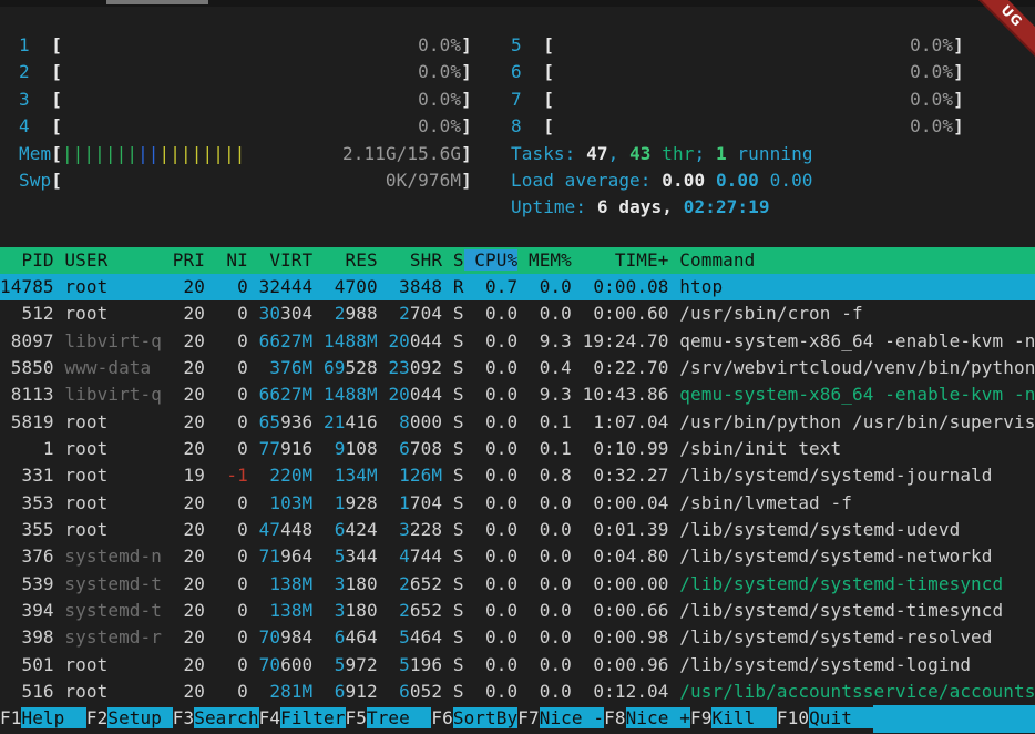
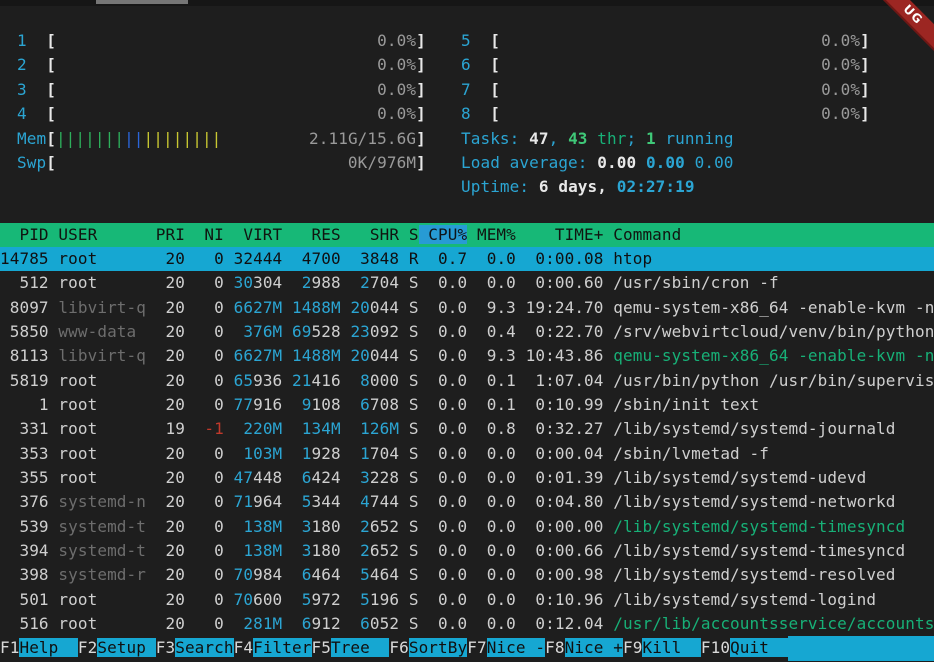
  1 [ 0.0%]
  2 [ 0.0%]
  3 [ 0.0%]
  4 [ 0.0%]
  Mem[||||||||||||||||| 2.11G/15.6G]
  Swp[ 0K/976M]
  5 [ 0.0%]
  6 [ 0.0%]
  7 [ 0.0%]
  8 [ 0.0%]
  Tasks: 47, 43 thr; 1 running
  Load average: 0.00 0.00 0.00
  Uptime: 6 days, 02:27:19
  PID USER PRI NI VIRT RES SHR S CPU% MEM% TIME+ Command
  14785 root 20 0 32444 4700 3848 R 0.7 0.0 0:00.08 htop
  512 root 20 0 30304 2988 2704 S 0.0 0.0 0:00.60 /usr/sbin/cron -f
  8097 libvirt-q 20 0 6627M 1488M 20044 S 0.0 9.3 19:24.70 qemu-system-x86_64 -enable-kvm -n
  5850 www-data 20 0 376M 69528 23092 S 0.0 0.4 0:22.70 /srv/webvirtcloud/venv/bin/python
  8113 libvirt-q 20 0 6627M 1488M 20044 S 0.0 9.3 10:43.86 qemu-system-x86_64 -enable-kvm -n
  5819 root 20 0 65936 21416 8000 S 0.0 0.1 1:07.04 /usr/bin/python /usr/bin/supervis
  1 root 20 0 77916 9108 6708 S 0.0 0.1 0:10.99 /sbin/init text
  331 root 19 -1 220M 134M 126M S 0.0 0.8 0:32.27 /lib/systemd/systemd-journald
  353 root 20 0 103M 1928 1704 S 0.0 0.0 0:00.04 /sbin/lvmetad -f
  355 root 20 0 47448 6424 3228 S 0.0 0.0 0:01.39 /lib/systemd/systemd-udevd
  376 systemd-n 20 0 71964 5344 4744 S 0.0 0.0 0:04.80 /lib/systemd/systemd-networkd
  539 systemd-t 20 0 138M 3180 2652 S 0.0 0.0 0:00.00 /lib/systemd/systemd-timesyncd
  394 systemd-t 20 0 138M 3180 2652 S 0.0 0.0 0:00.66 /lib/systemd/systemd-timesyncd
  398 systemd-r 20 0 70984 6464 5464 S 0.0 0.0 0:00.98 /lib/systemd/systemd-resolved
- 501 root 20 0 70600 5972 5196 S 0.0 0.0 0:00.96 /lib/systemd/systemd-logind
+ 501 root 20 0 70600 5972 5196 S 0.0 0.0 0:10.96 /lib/systemd/systemd-logind
  516 root 20 0 281M 6912 6052 S 0.0 0.0 0:12.04 /usr/lib/accountsservice/accounts
  F1Help
  F2Setup
  F3Search
  F4Filter
  F5Tree
  F6SortBy
  F7Nice -
  F8Nice +
  F9Kill
  F10Quit
